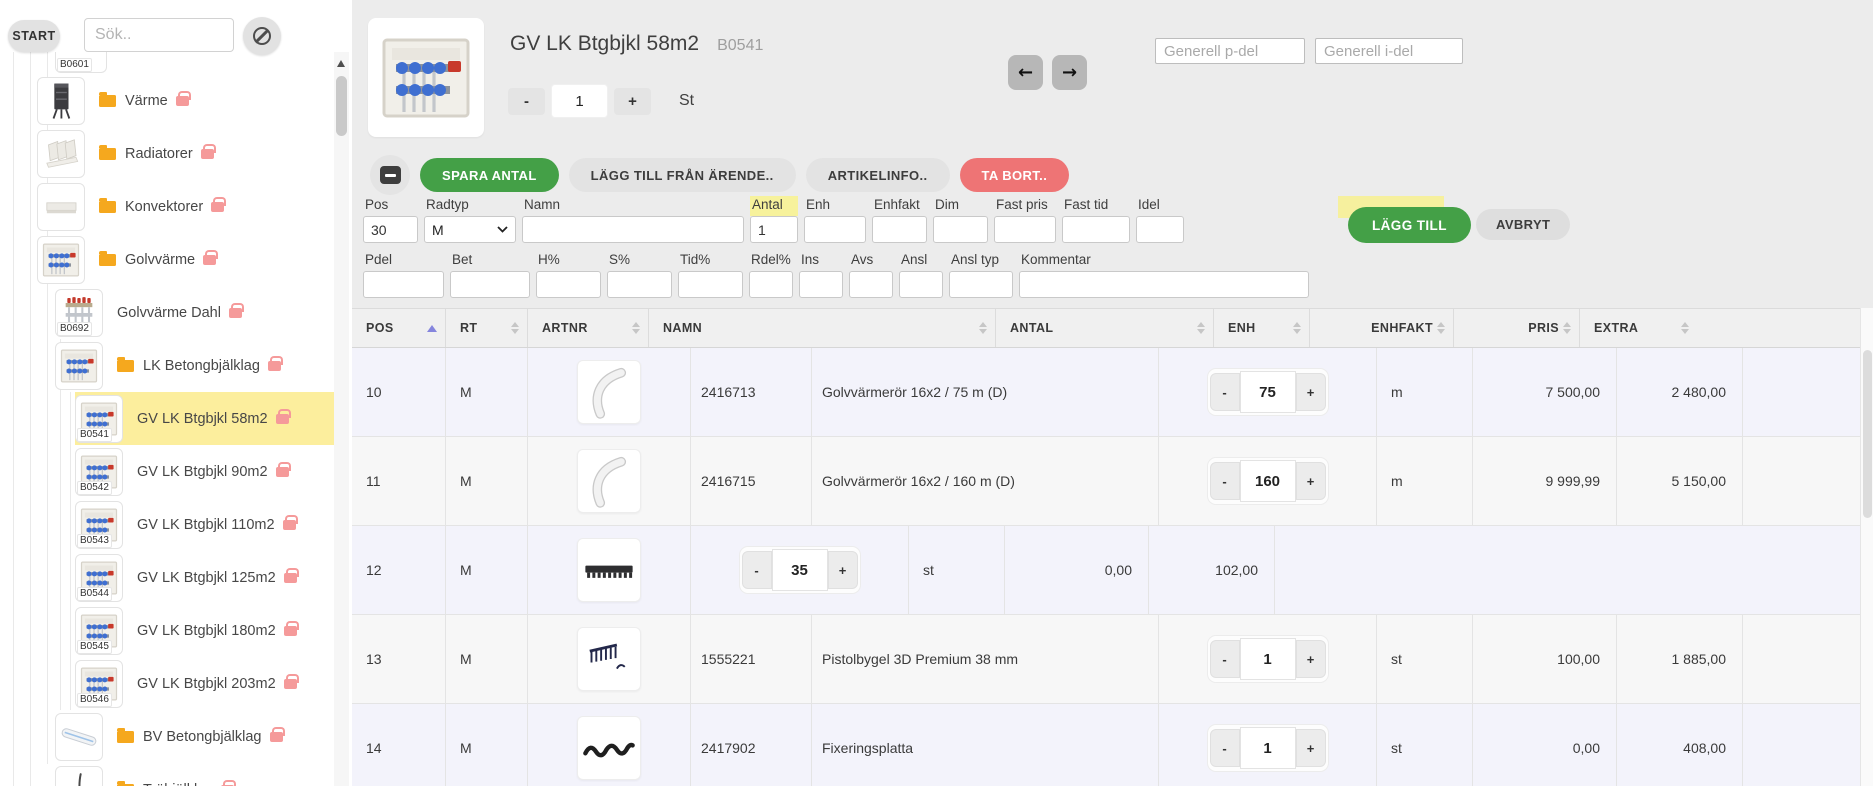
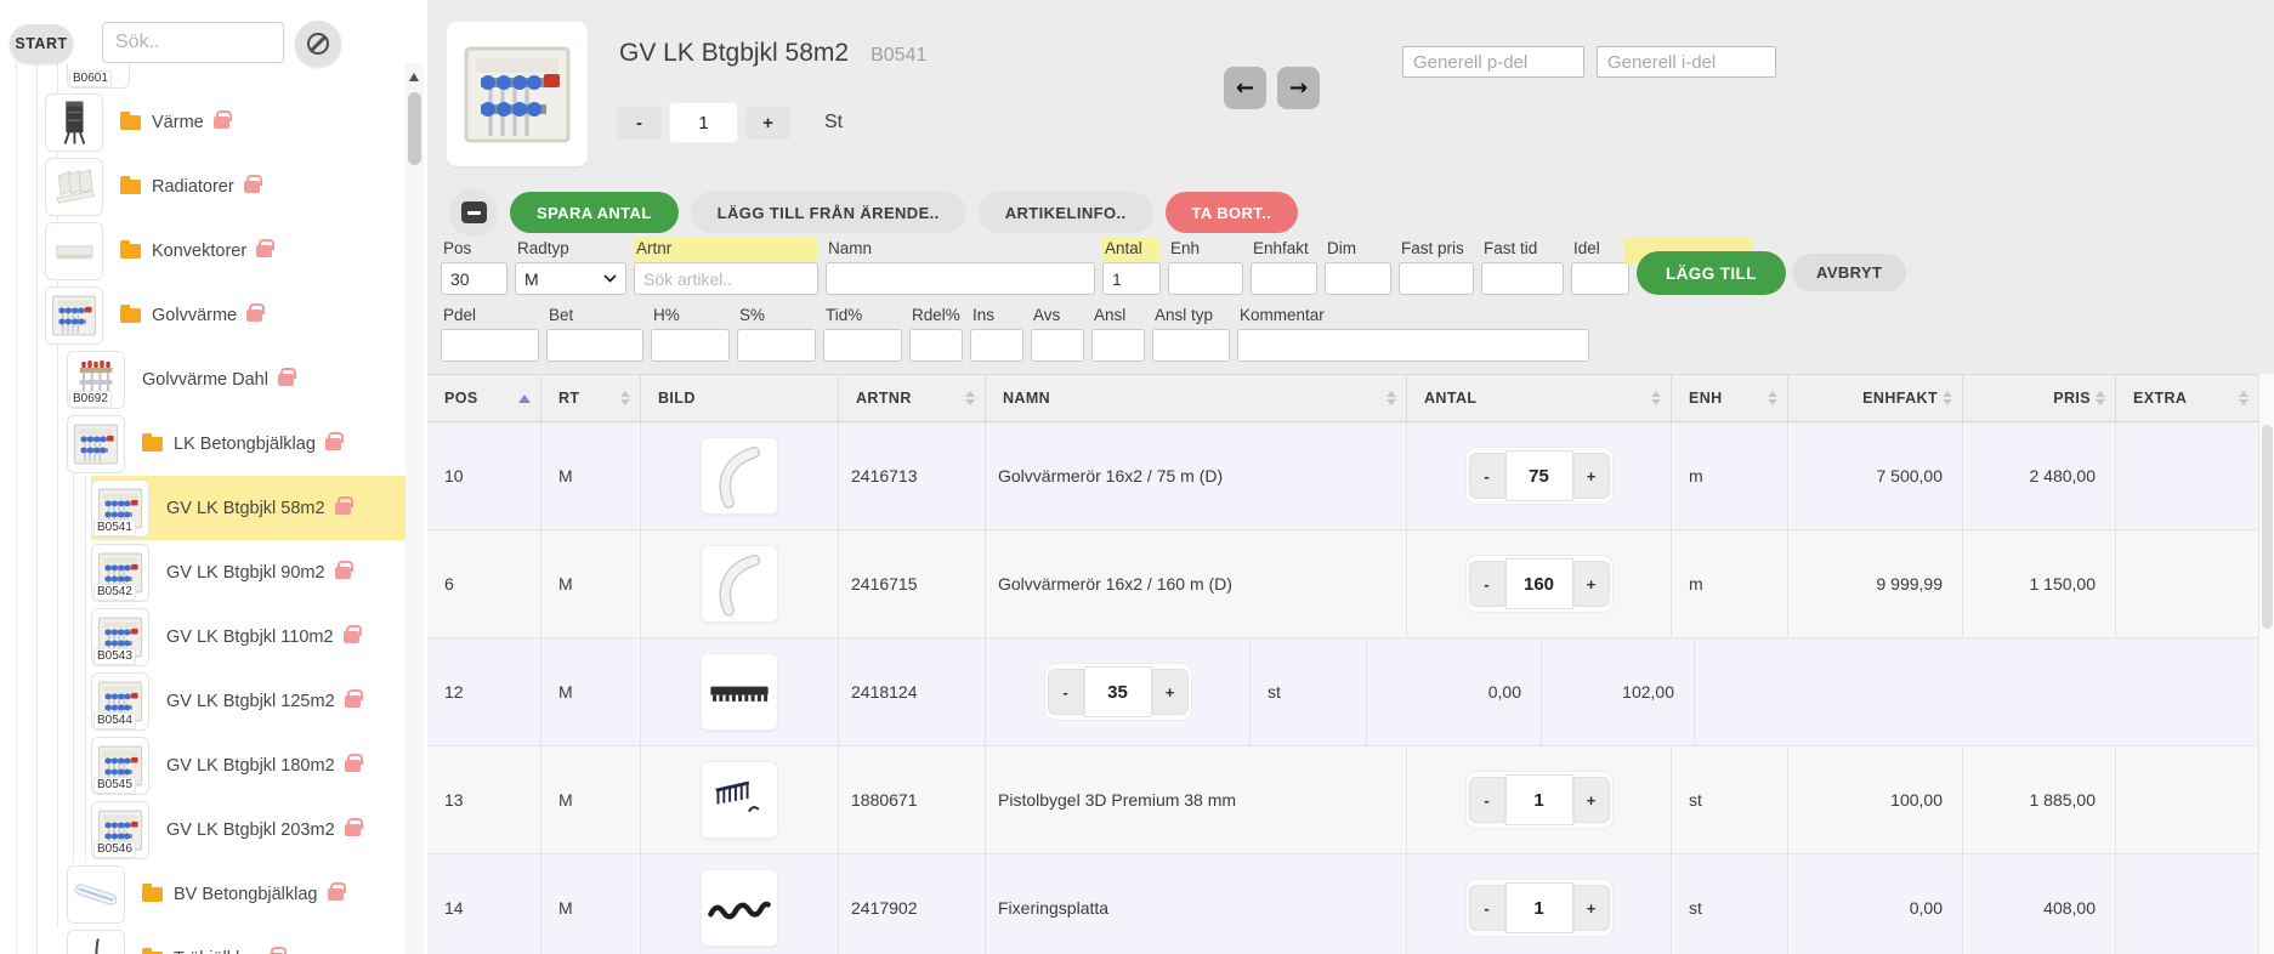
  B0601
  Värme
  Radiatorer
  Konvektorer
  Golvvärme
  B0692
  Golvvärme Dahl
  LK Betongbjälklag
  B0541
  GV LK Btgbjkl 58m2
  B0542
  GV LK Btgbjkl 90m2
  B0543
  GV LK Btgbjkl 110m2
  B0544
  GV LK Btgbjkl 125m2
  B0545
  GV LK Btgbjkl 180m2
  B0546
  GV LK Btgbjkl 203m2
  BV Betongbjälklag
  START
  Sök..
  GV LK Btgbjkl 58m2
  B0541
  -
  1
  +
  St
  ←
  →
  Generell p-del
  Generell i-del
  SPARA ANTAL
  LÄGG TILL FRÅN ÄRENDE..
  ARTIKELINFO..
  TA BORT..
  Pos
  30
  Radtyp
  M
+ Artnr
+ Sök artikel..
  Namn
  Antal
  1
  Enh
  Enhfakt
  Dim
  Fast pris
  Fast tid
  Idel
  LÄGG TILL
  AVBRYT
  Pdel
  Bet
  H%
  S%
  Tid%
  Rdel%
  Ins
  Avs
  Ansl
  Ansl typ
  Kommentar
  POS
  RT
+ BILD
  ARTNR
  NAMN
  ANTAL
  ENH
  ENHFAKT
  PRIS
  EXTRA
  10
  M
  2416713
  Golvvärmerör 16x2 / 75 m (D)
  -
  75
  +
  m
  7 500,00
  2 480,00
- 11
+ 6
  M
  2416715
  Golvvärmerör 16x2 / 160 m (D)
  -
  160
  +
  m
  9 999,99
- 5 150,00
+ 1 150,00
  12
  M
+ 2418124
  -
  35
  +
  st
  0,00
  102,00
  13
  M
- 1555221
+ 1880671
  Pistolbygel 3D Premium 38 mm
  -
  1
  +
  st
  100,00
  1 885,00
  14
  M
  2417902
  Fixeringsplatta
  -
  1
  +
  st
  0,00
  408,00
